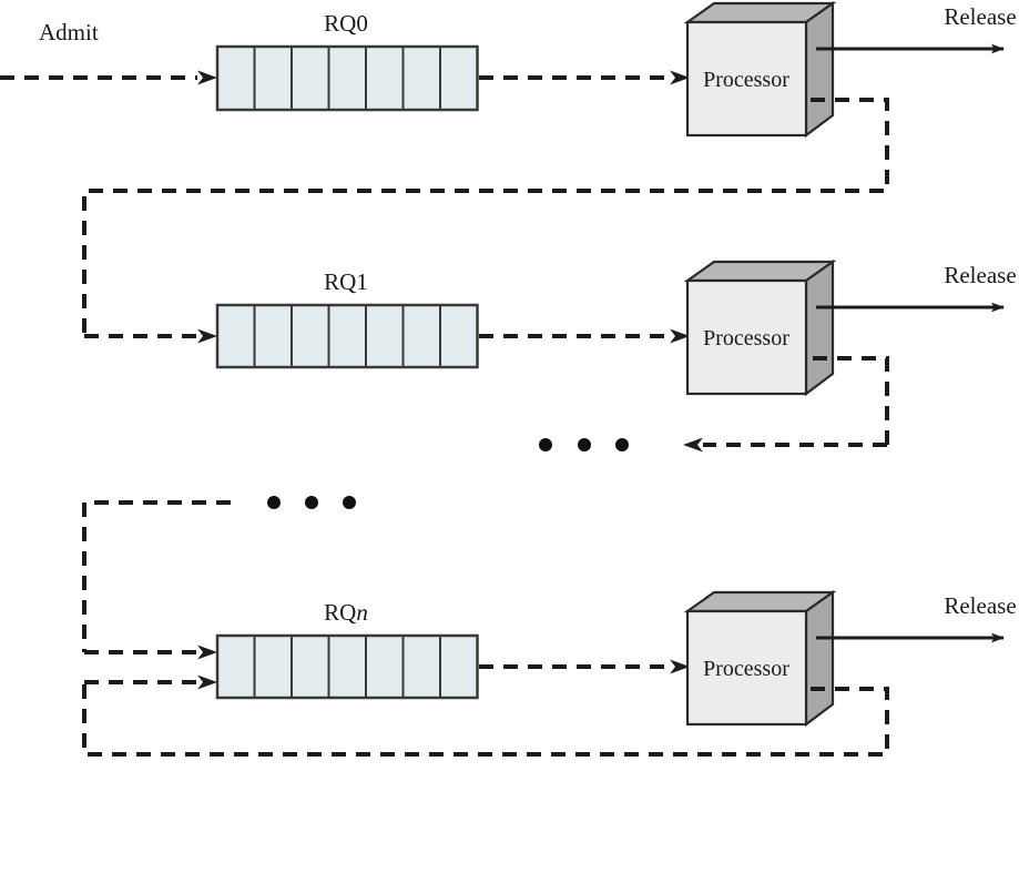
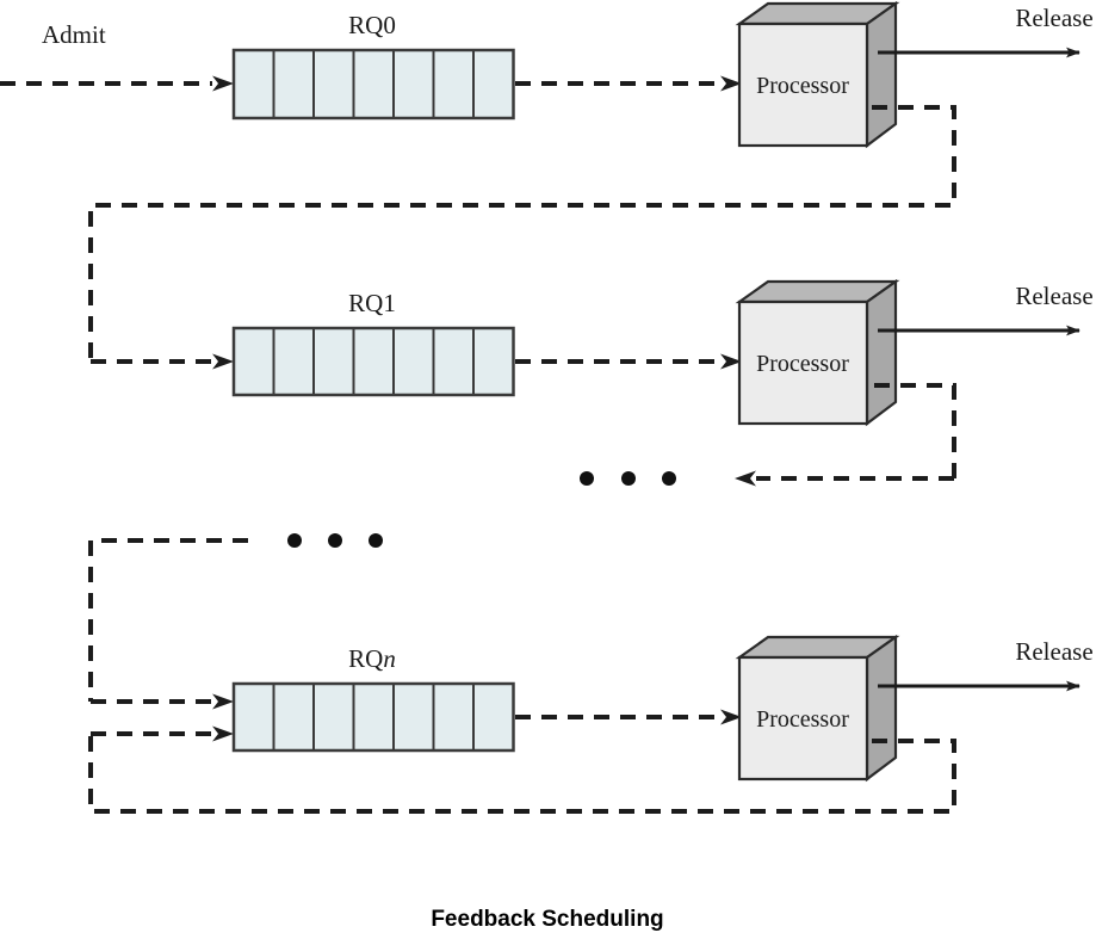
  Admit
  RQ0
  RQ1
  RQn
  Processor
  Processor
  Processor
  Release
  Release
  Release
+ Feedback Scheduling
